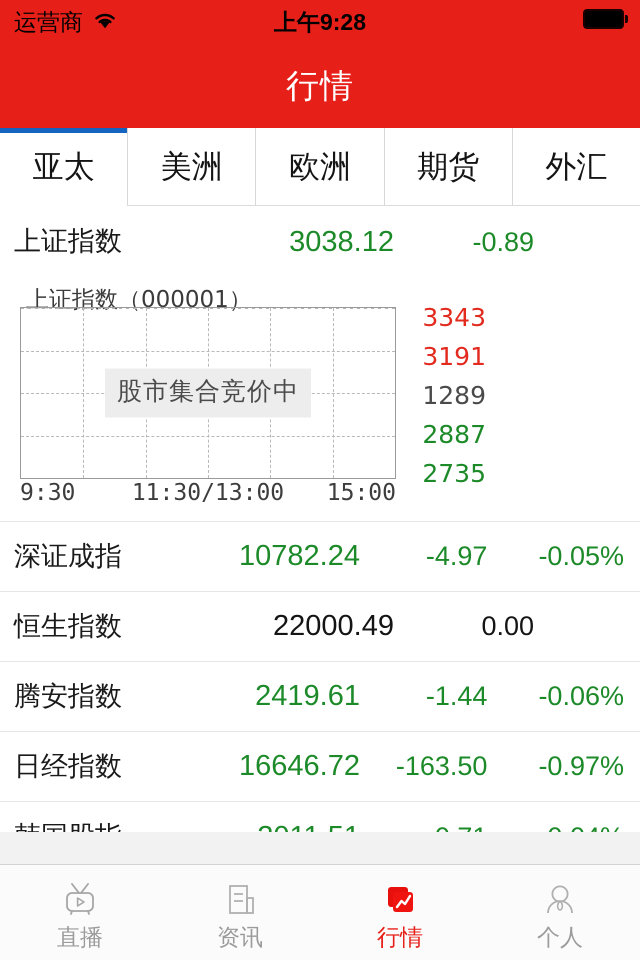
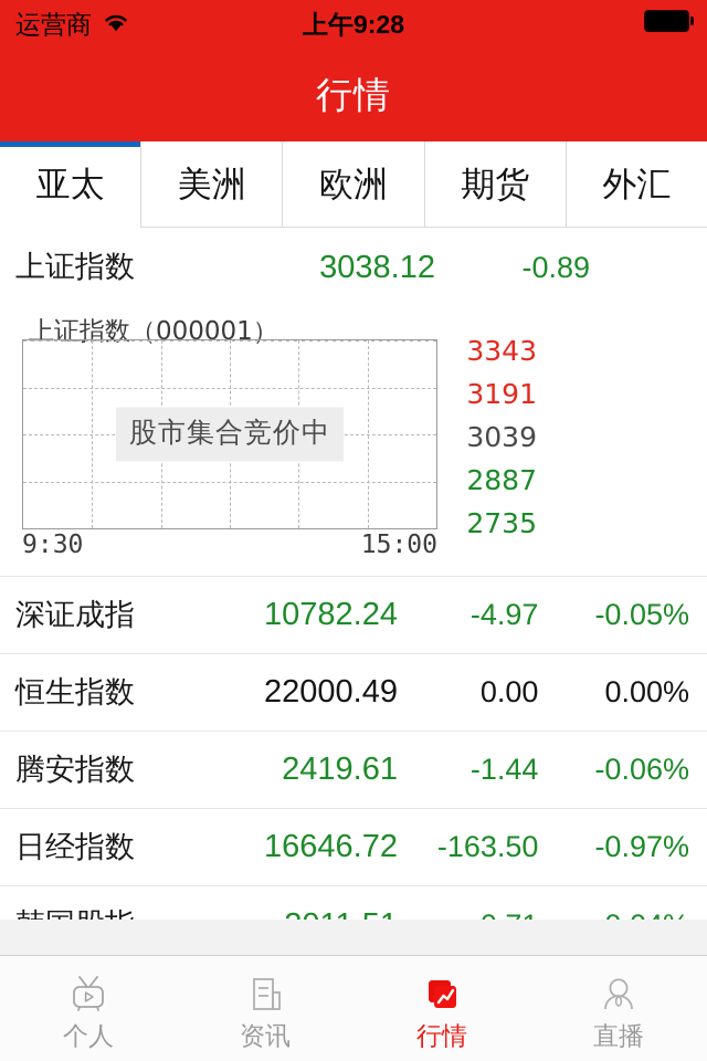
  运营商
  上午9:28
  行情
  亚太
  美洲
  欧洲
  期货
  外汇
  上证指数
  3038.12
  -0.89
  上证指数（000001）
  股市集合竞价中
  9:30
- 11:30/13:00
  15:00
  3343
  3191
- 1289
+ 3039
  2887
  2735
  深证成指
  10782.24
  -4.97
  -0.05%
  恒生指数
  22000.49
  0.00
+ 0.00%
  腾安指数
  2419.61
  -1.44
  -0.06%
  日经指数
  16646.72
  -163.50
  -0.97%
- 直播
+ 个人
  资讯
  行情
- 个人
+ 直播
